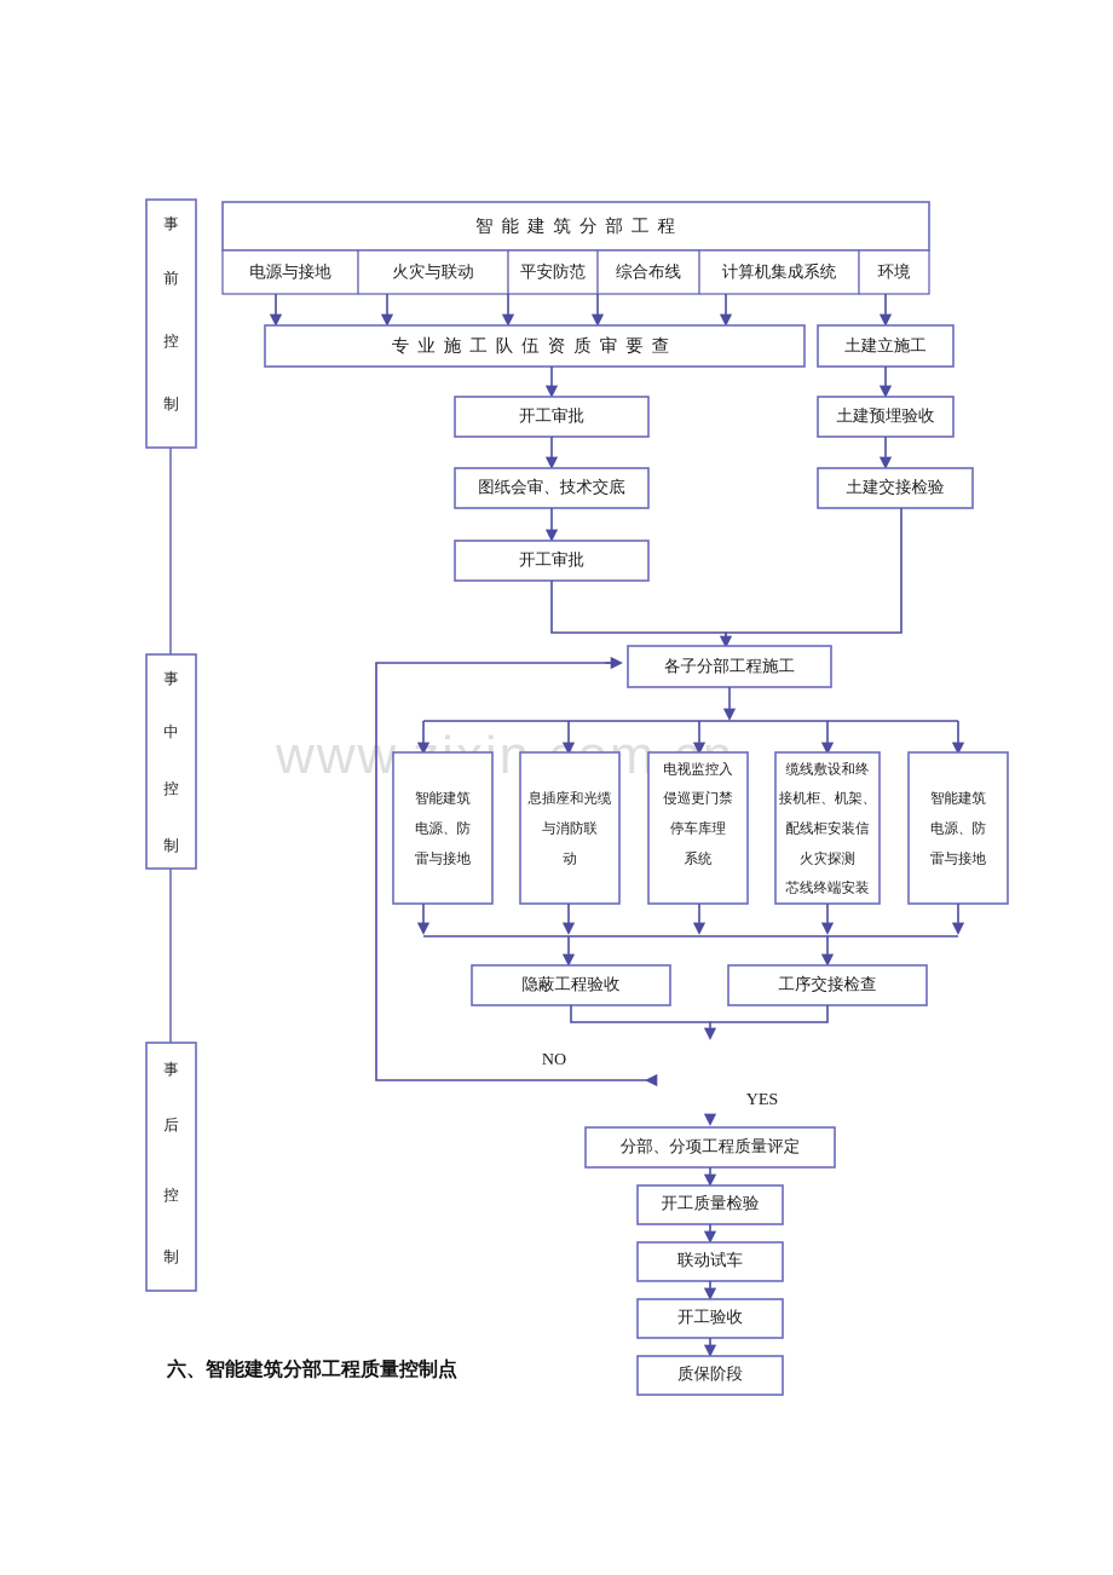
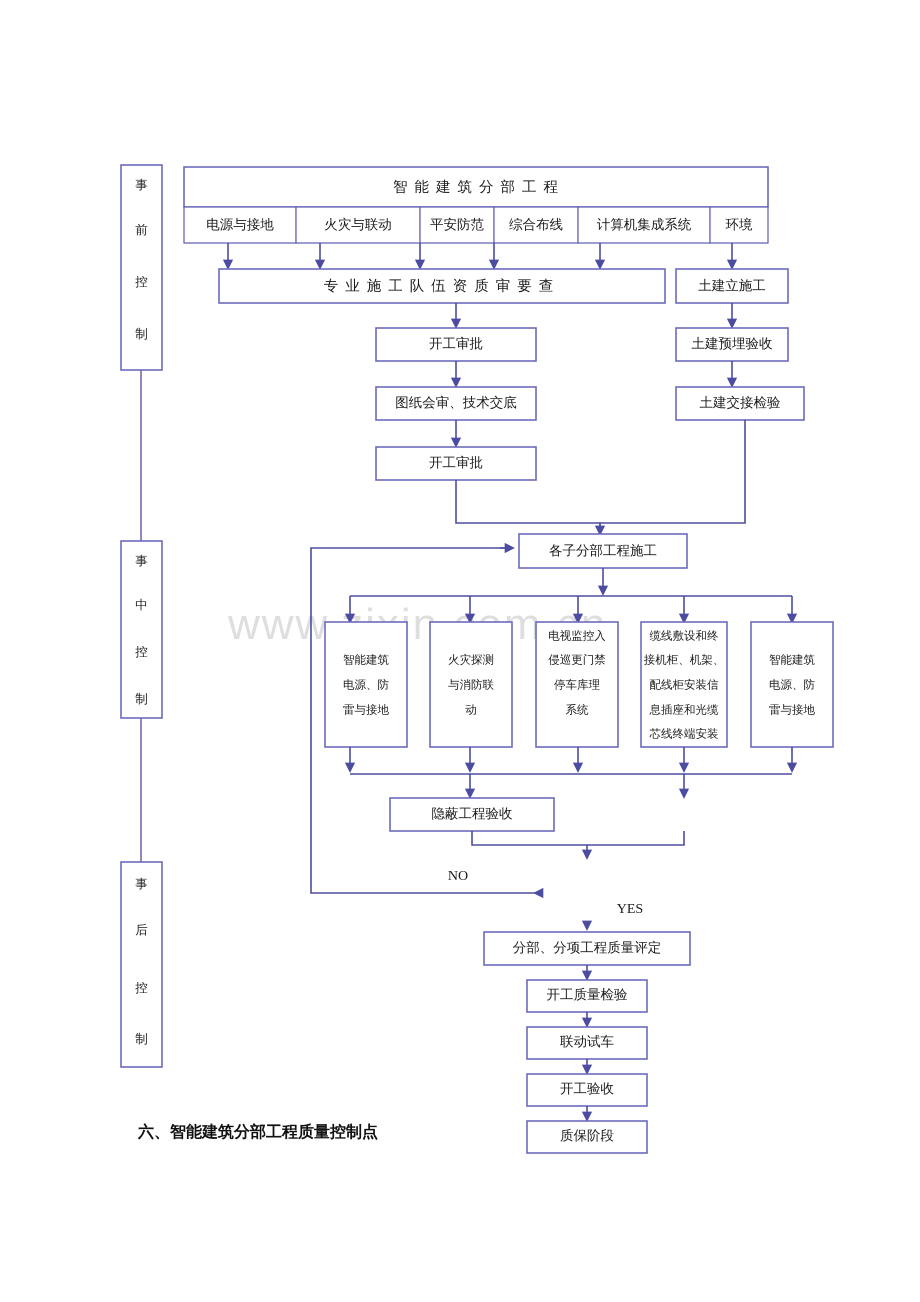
  事
  前
  控
  制
  事
  中
  控
  制
  事
  后
  控
  制
  智能建筑分部工程
  电源与接地
  火灾与联动
  平安防范
  综合布线
  计算机集成系统
  环境
  专业施工队伍资质审要查
  土建立施工
  开工审批
  图纸会审、技术交底
  开工审批
  土建预埋验收
  土建交接检验
  各子分部工程施工
  智能建筑
  电源、防
  雷与接地
- 息插座和光缆
+ 火灾探测
  与消防联
  动
  电视监控入
  侵巡更门禁
  停车库理
  系统
  缆线敷设和终
  接机柜、机架、
  配线柜安装信
- 火灾探测
+ 息插座和光缆
  芯线终端安装
  智能建筑
  电源、防
  雷与接地
  隐蔽工程验收
- 工序交接检查
  NO
  YES
  分部、分项工程质量评定
  开工质量检验
  联动试车
  开工验收
  质保阶段
  六、智能建筑分部工程质量控制点
